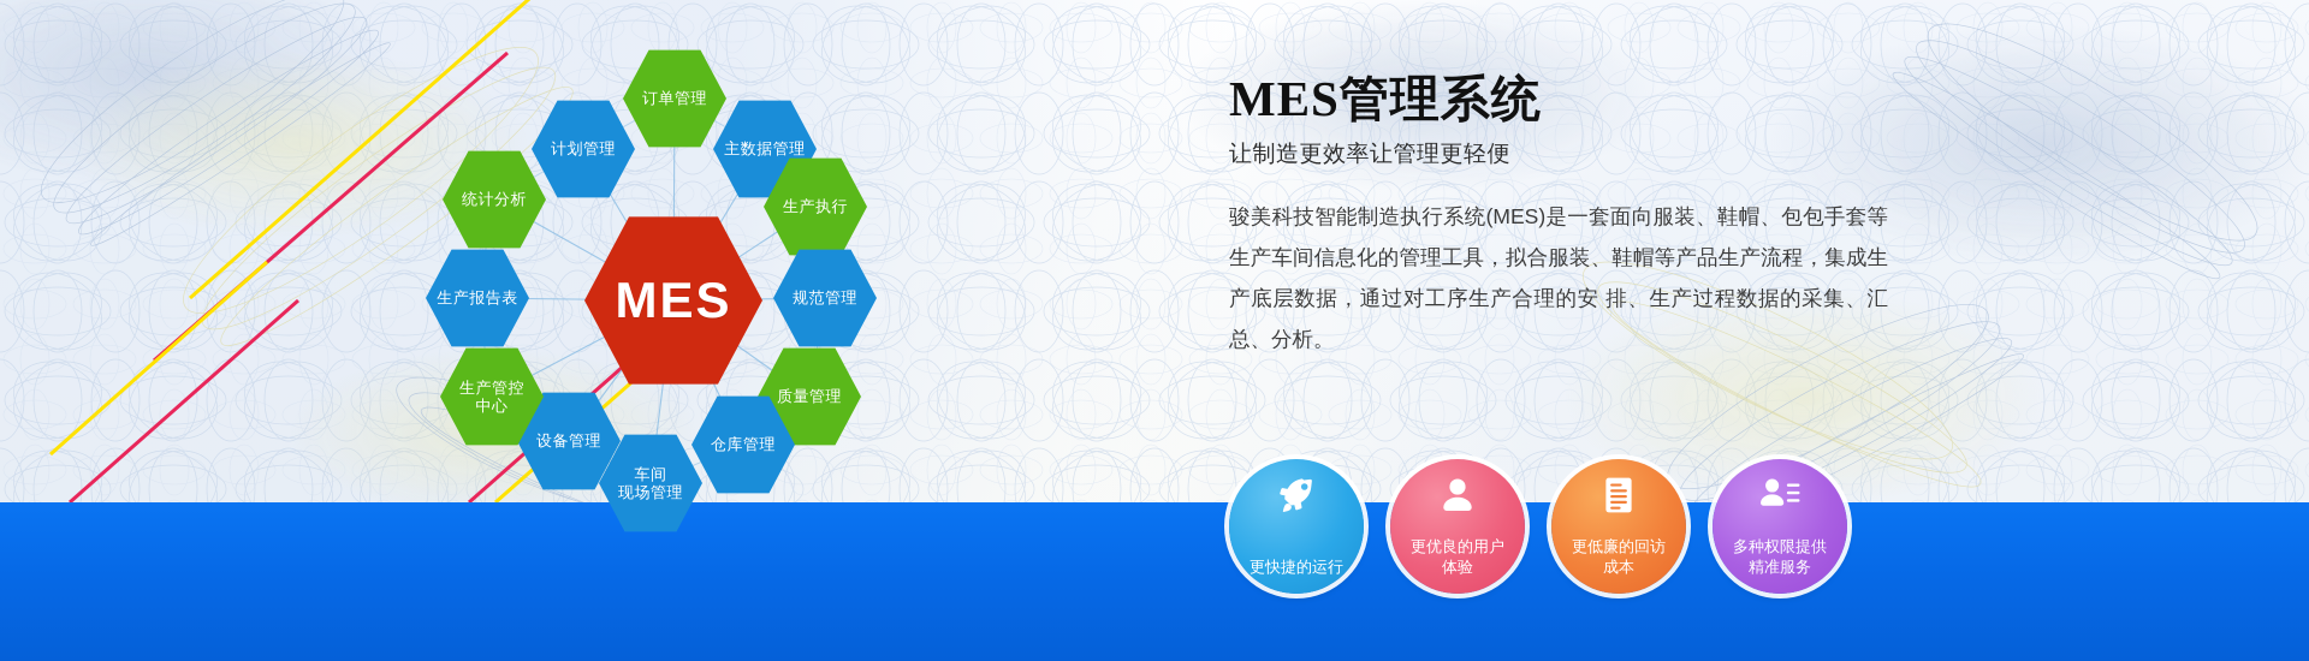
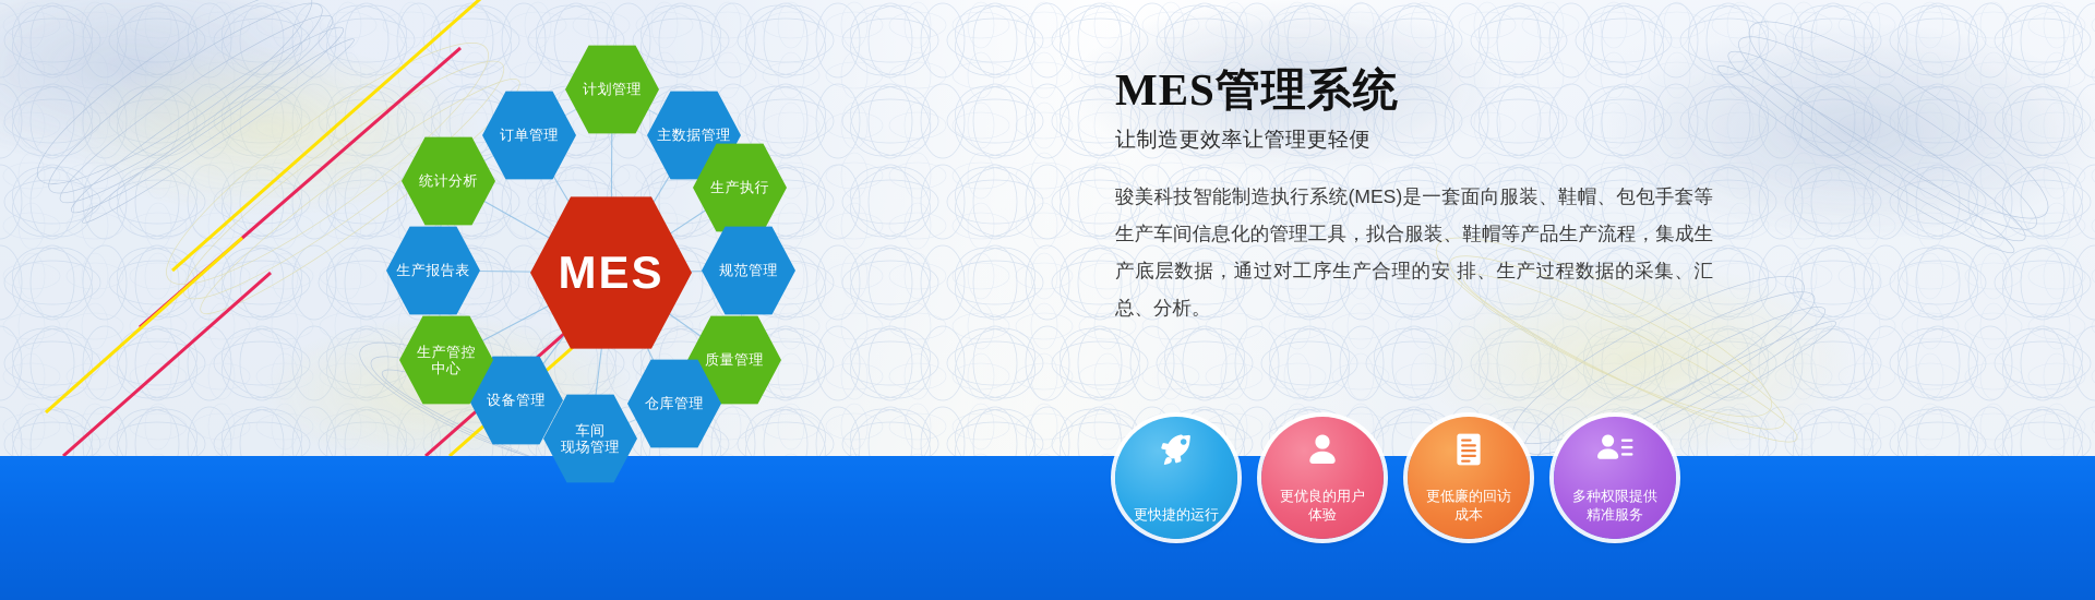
- 订单管理
+ 计划管理
  主数据管理
  生产执行
  规范管理
  质量管理
  仓库管理
  车间
  现场管理
  设备管理
  生产管控
  中心
  生产报告表
  统计分析
- 计划管理
+ 订单管理
  MES
  MES管理系统
  让制造更效率让管理更轻便
  骏美科技智能制造执行系统(MES)是一套面向服装、鞋帽、包包手套等生产车间信息化的管理工具，拟合服装、鞋帽等产品生产流程，集成生产底层数据，通过对工序生产合理的安 排、生产过程数据的采集、汇总、分析。
  更快捷的运行
  更优良的用户
  体验
  更低廉的回访
  成本
  多种权限提供
  精准服务
